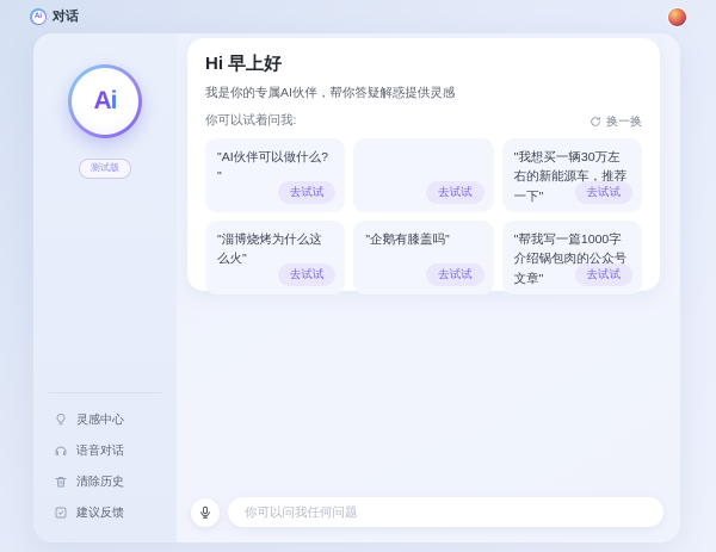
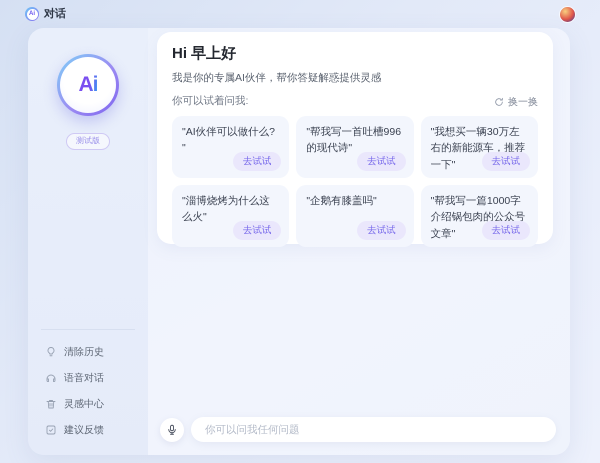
  对话
  Ai
  测试版
- 灵感中心
+ 清除历史
  语音对话
- 清除历史
+ 灵感中心
  建议反馈
  Hi 早上好
  我是你的专属AI伙伴，帮你答疑解惑提供灵感
  你可以试着问我:
  换一换
  "AI伙伴可以做什么? "
  去试试
+ "帮我写一首吐槽996的现代诗"
  去试试
  "我想买一辆30万左右的新能源车，推荐一下"
  去试试
  "淄博烧烤为什么这么火"
  去试试
  "企鹅有膝盖吗"
  去试试
  "帮我写一篇1000字介绍锅包肉的公众号文章"
  去试试
  你可以问我任何问题
